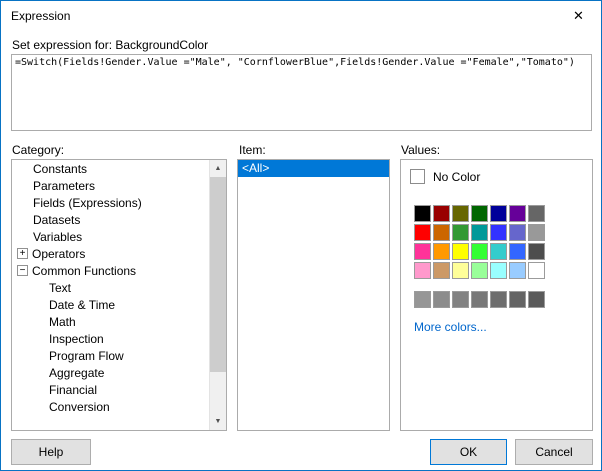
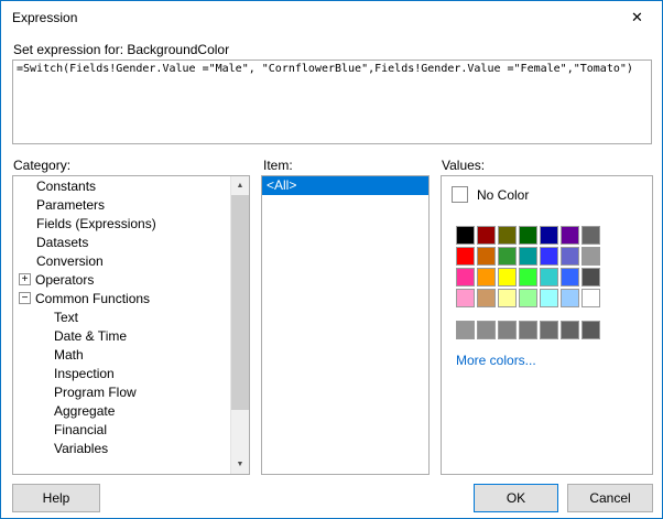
  Expression
  ✕
  Set expression for: BackgroundColor
  =Switch(Fields!Gender.Value ="Male", "CornflowerBlue",Fields!Gender.Value ="Female","Tomato")
  Category:
  Item:
  Values:
  Constants
  Parameters
  Fields (Expressions)
  Datasets
- Variables
+ Conversion
  +
  Operators
  −
  Common Functions
  Text
  Date & Time
  Math
  Inspection
  Program Flow
  Aggregate
  Financial
- Conversion
+ Variables
  <All>
  No Color
  More colors...
  Help
  OK
  Cancel
